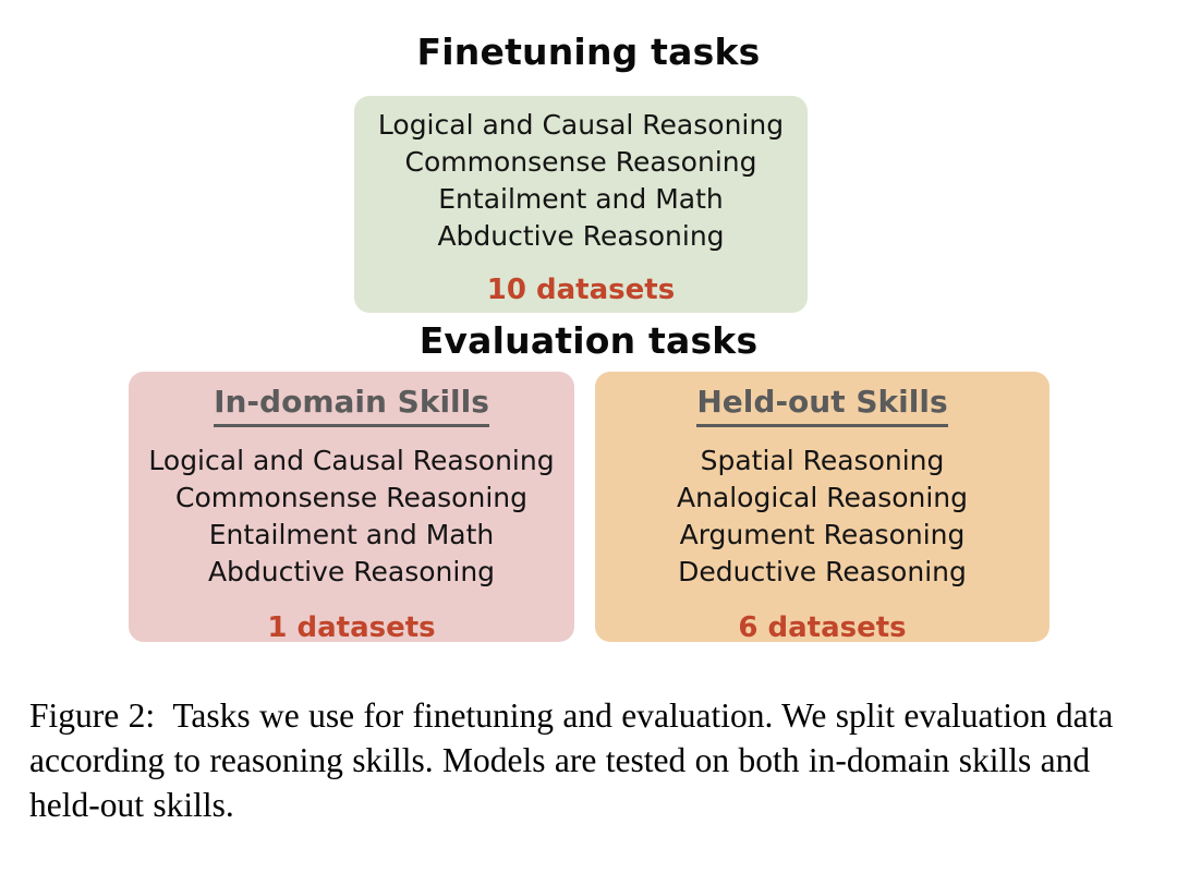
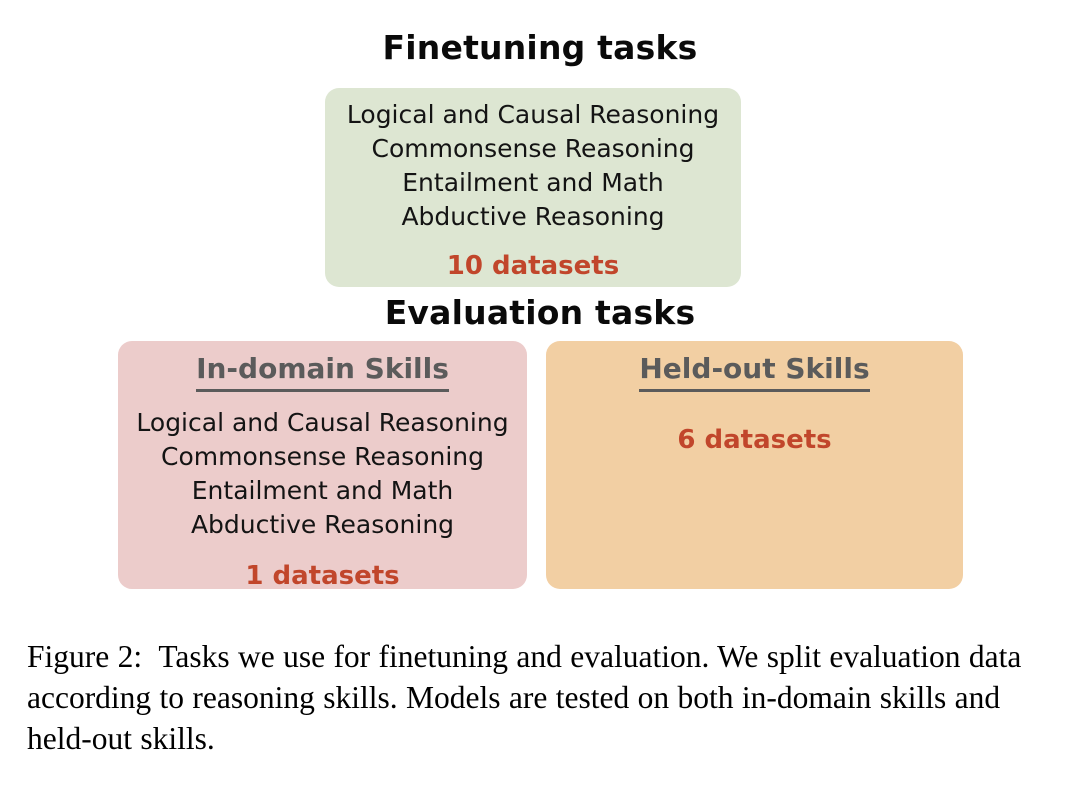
  Finetuning tasks
  Logical and Causal Reasoning
  Commonsense Reasoning
  Entailment and Math
  Abductive Reasoning
  10 datasets
  Evaluation tasks
  In-domain Skills
  Logical and Causal Reasoning
  Commonsense Reasoning
  Entailment and Math
  Abductive Reasoning
  1 datasets
  Held-out Skills
- Spatial Reasoning
- Analogical Reasoning
- Argument Reasoning
- Deductive Reasoning
  6 datasets
  Figure 2: Tasks we use for finetuning and evaluation. We split evaluation data according to reasoning skills. Models are tested on both in-domain skills and held-out skills.
